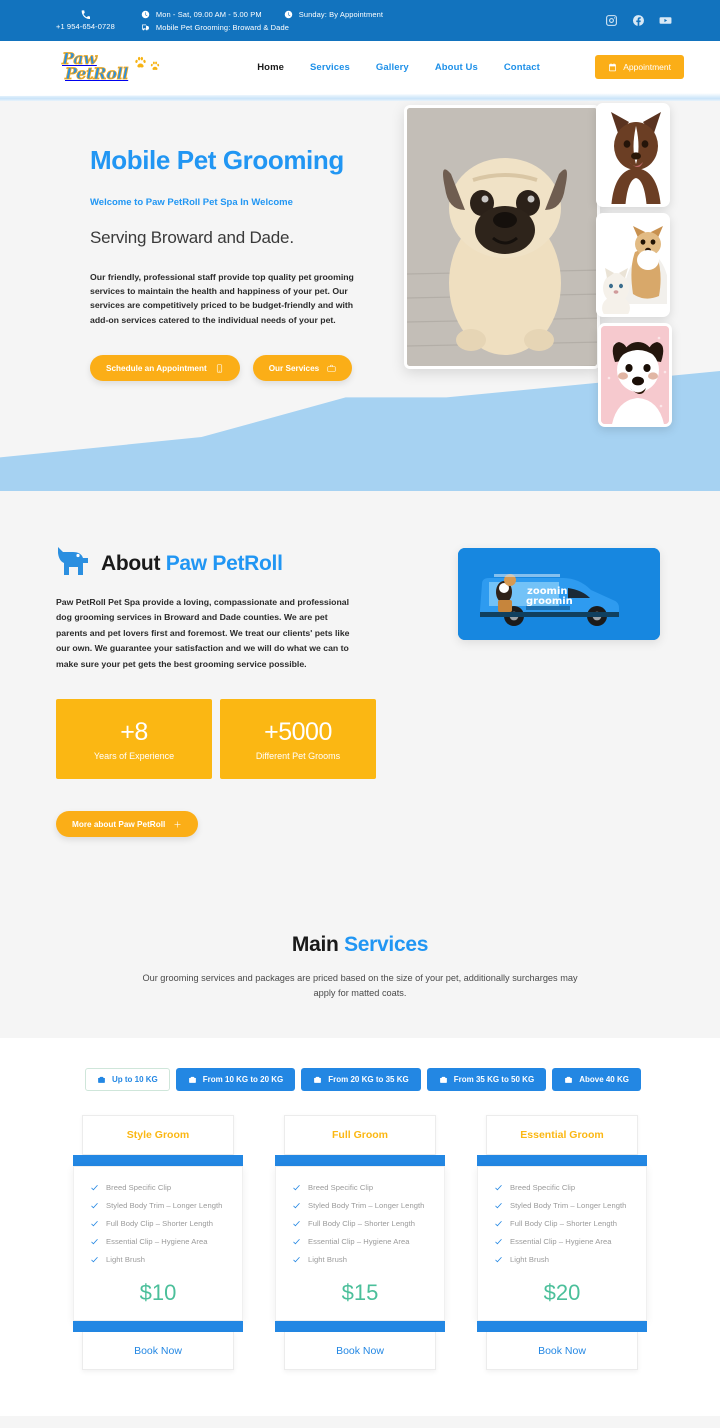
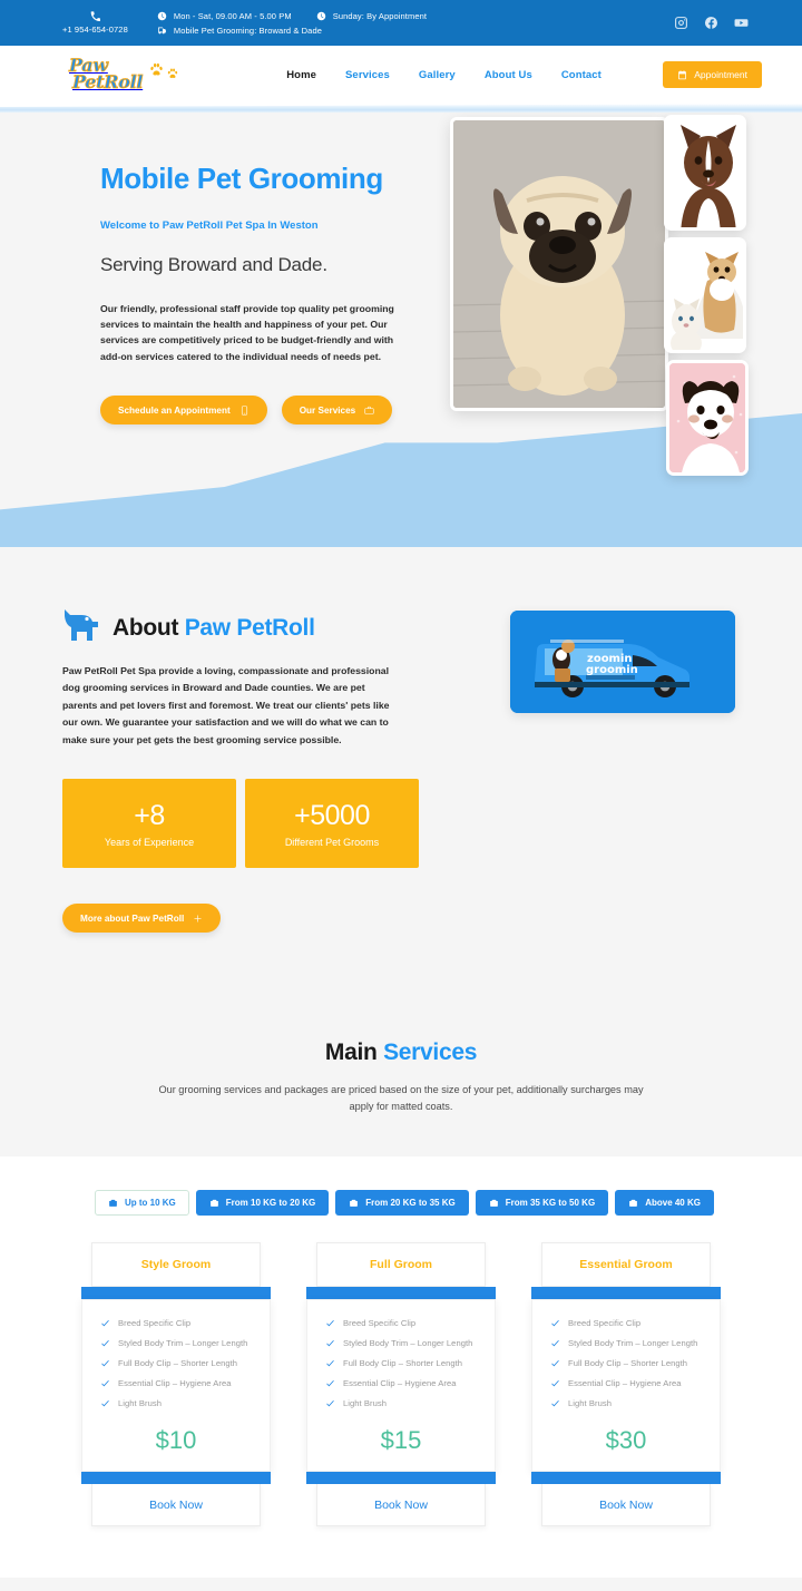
  +1 954-654-0728
  Mon - Sat, 09.00 AM - 5.00 PM
  Sunday: By Appointment
  Mobile Pet Grooming: Broward & Dade
  Paw
  PetRoll
  Home
  Services
  Gallery
  About Us
  Contact
  Appointment
  Mobile Pet Grooming
- Welcome to Paw PetRoll Pet Spa In Welcome
+ Welcome to Paw PetRoll Pet Spa In Weston
  Serving Broward and Dade.
- Our friendly, professional staff provide top quality pet grooming services to maintain the health and happiness of your pet. Our services are competitively priced to be budget-friendly and with add-on services catered to the individual needs of your pet.
+ Our friendly, professional staff provide top quality pet grooming services to maintain the health and happiness of your pet. Our services are competitively priced to be budget-friendly and with add-on services catered to the individual needs of needs pet.
  Schedule an Appointment
  Our Services
  About Paw PetRoll
  Paw PetRoll Pet Spa provide a loving, compassionate and professional dog grooming services in Broward and Dade counties. We are pet parents and pet lovers first and foremost. We treat our clients' pets like our own. We guarantee your satisfaction and we will do what we can to make sure your pet gets the best grooming service possible.
  +8
  Years of Experience
  +5000
  Different Pet Grooms
  More about Paw PetRoll
  zoomin
  groomin
  Main Services
  Our grooming services and packages are priced based on the size of your pet, additionally surcharges may apply for matted coats.
  Up to 10 KG
  From 10 KG to 20 KG
  From 20 KG to 35 KG
  From 35 KG to 50 KG
  Above 40 KG
  Style Groom
  Breed Specific Clip
  Styled Body Trim – Longer Length
  Full Body Clip – Shorter Length
  Essential Clip – Hygiene Area
  Light Brush
  $10
  Book Now
  Full Groom
  Breed Specific Clip
  Styled Body Trim – Longer Length
  Full Body Clip – Shorter Length
  Essential Clip – Hygiene Area
  Light Brush
  $15
  Book Now
  Essential Groom
  Breed Specific Clip
  Styled Body Trim – Longer Length
  Full Body Clip – Shorter Length
  Essential Clip – Hygiene Area
  Light Brush
- $20
+ $30
  Book Now
